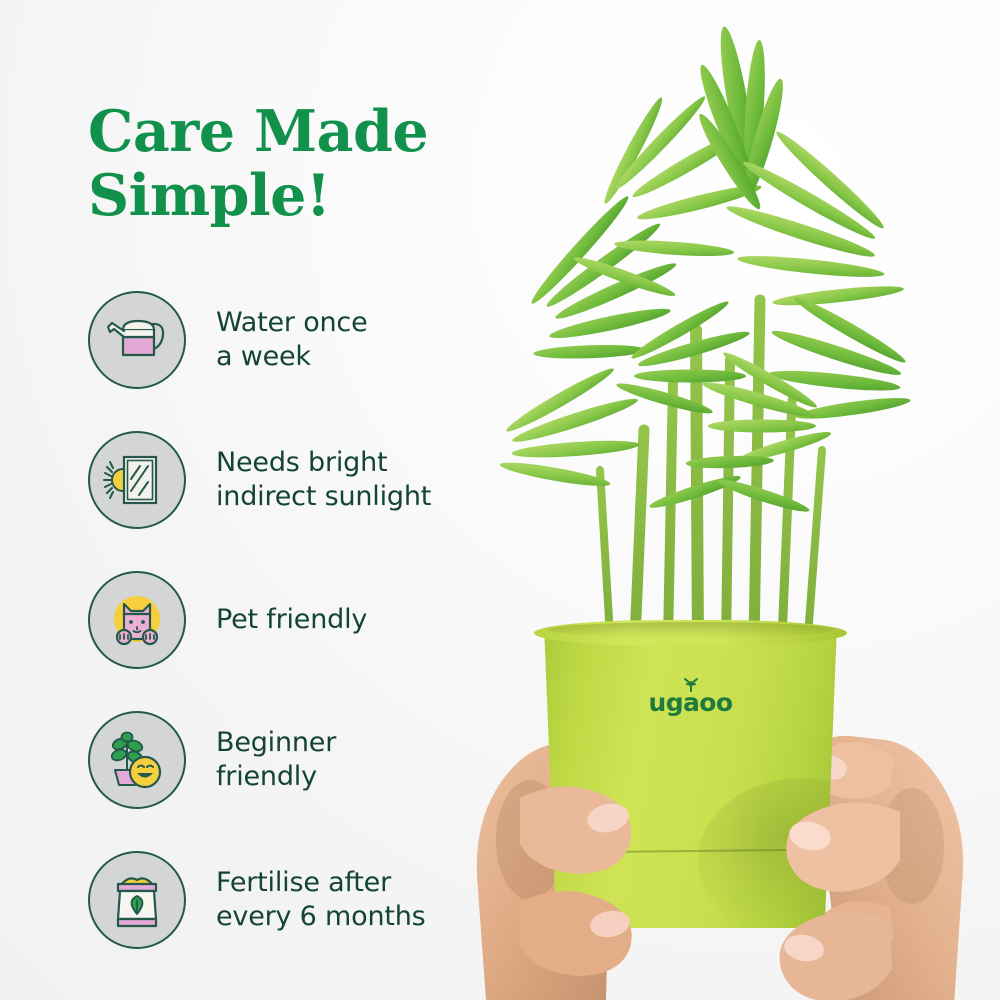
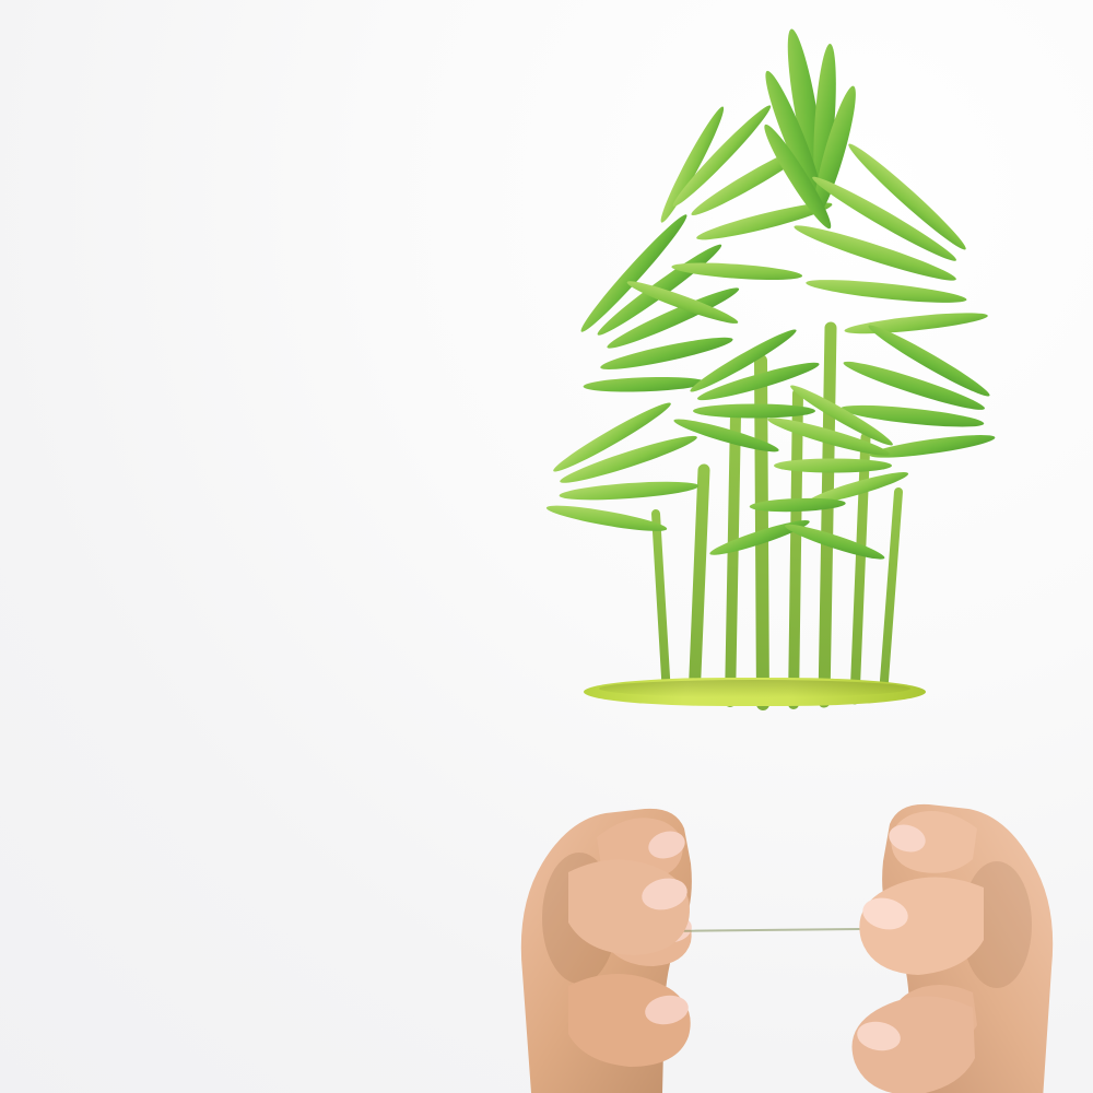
- Care Made
- Simple!
- Water once
- a week
- Needs bright
- indirect sunlight
- Pet friendly
- Beginner
- friendly
- Fertilise after
- every 6 months
- ugaoo
